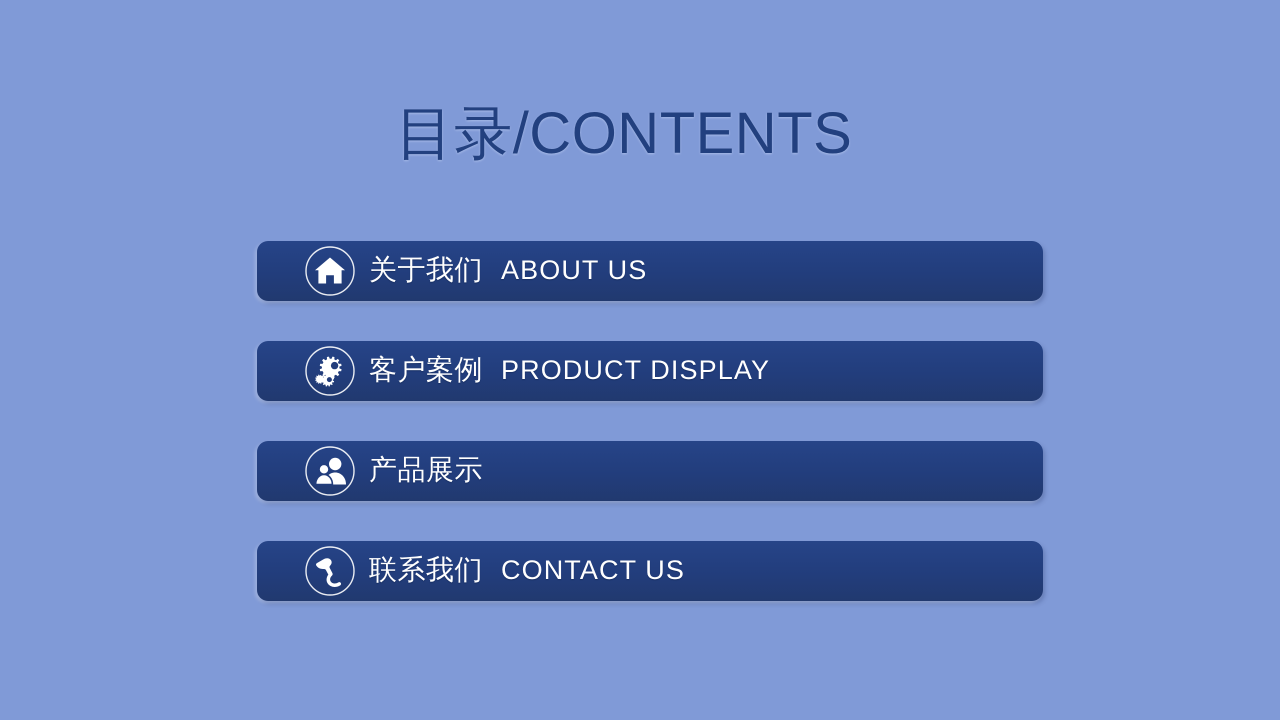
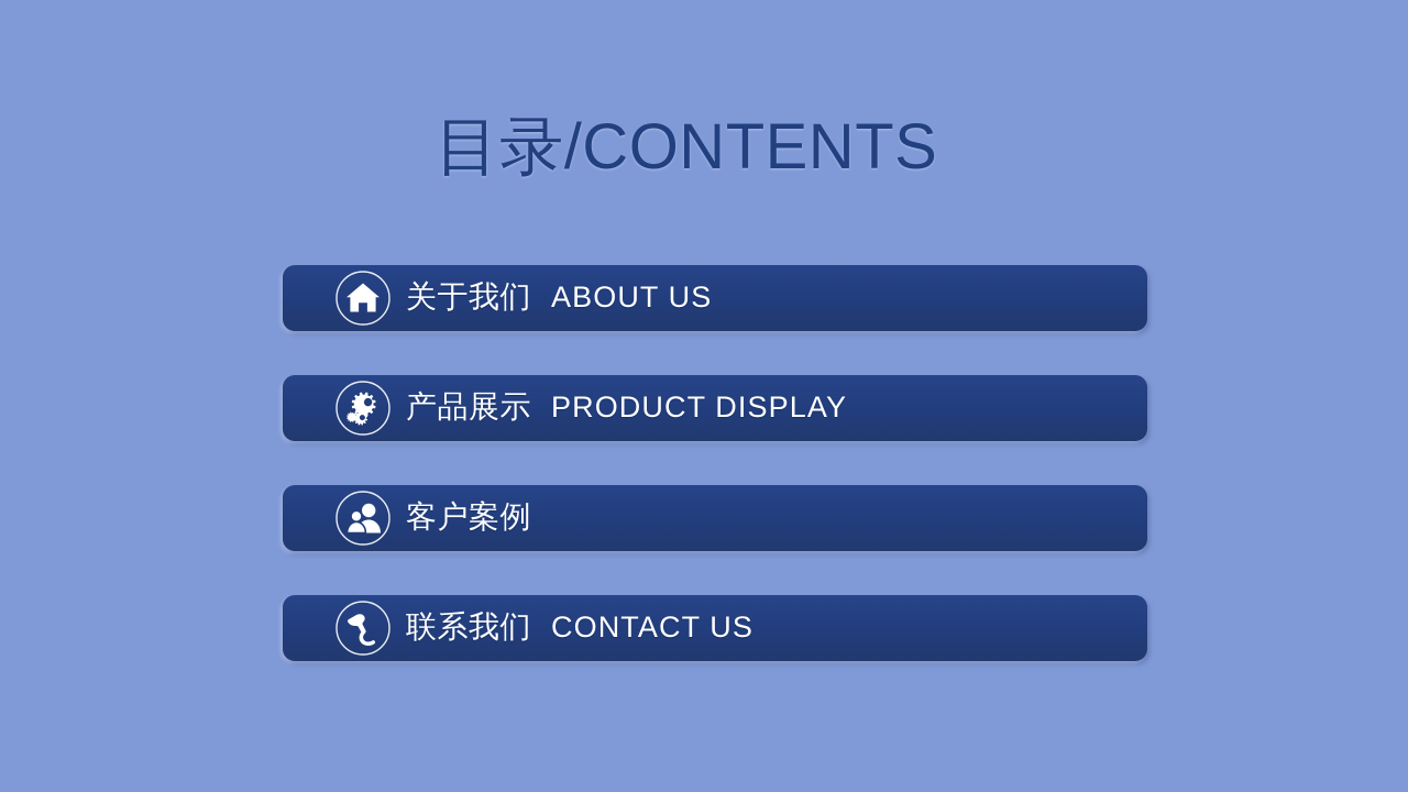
  目录/CONTENTS
  关于我们
  ABOUT US
- 客户案例
+ 产品展示
  PRODUCT DISPLAY
- 产品展示
+ 客户案例
  联系我们
  CONTACT US
